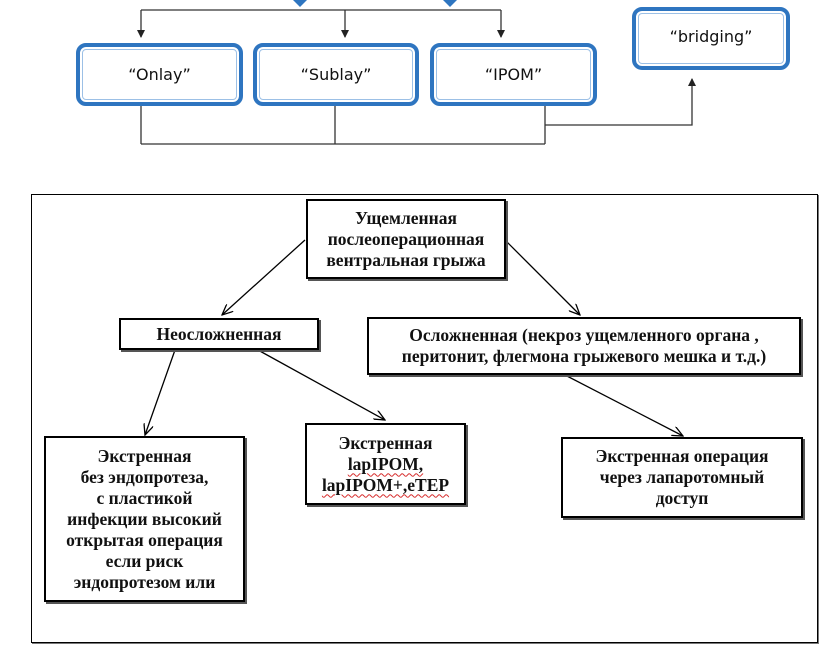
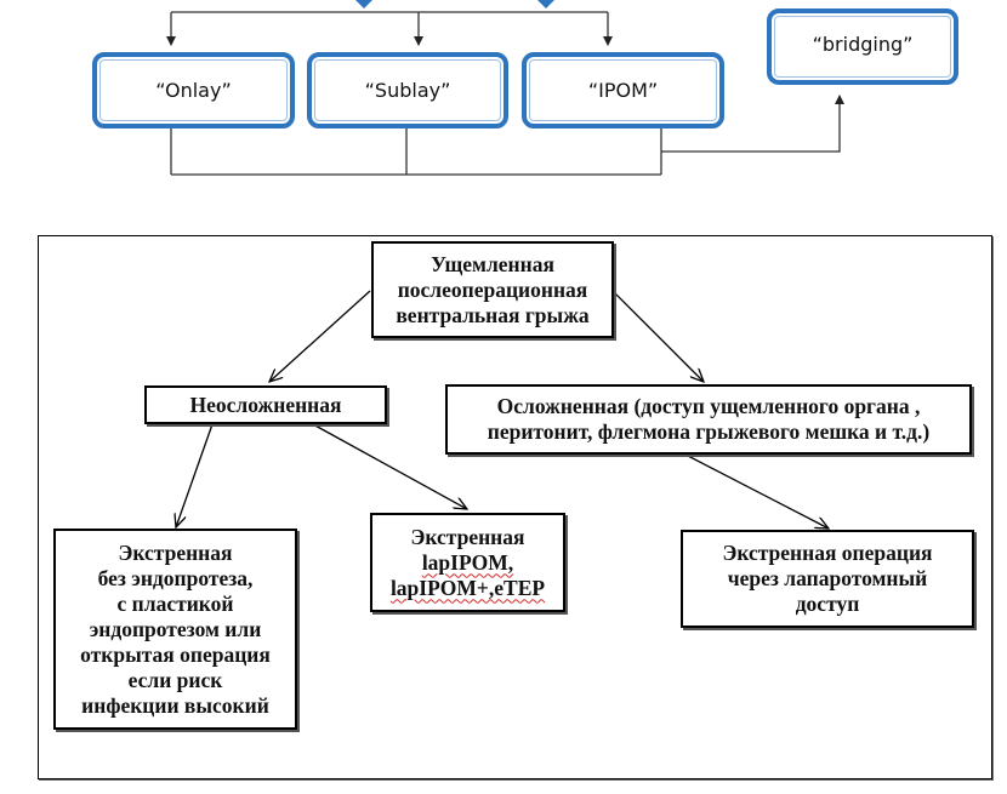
  “Onlay”
  “Sublay”
  “IPOM”
  “bridging”
  Ущемленная
  послеоперационная
  вентральная грыжа
  Неосложненная
- Осложненная (некроз ущемленного органа ,
+ Осложненная (доступ ущемленного органа ,
  перитонит, флегмона грыжевого мешка и т.д.)
  Экстренная
  без эндопротеза,
  с пластикой
- инфекции высокий
+ эндопротезом или
  открытая операция
  если риск
- эндопротезом или
+ инфекции высокий
  Экстренная
  lapIPOM,
  lapIPOM+,eTEP
  Экстренная операция
  через лапаротомный
  доступ
